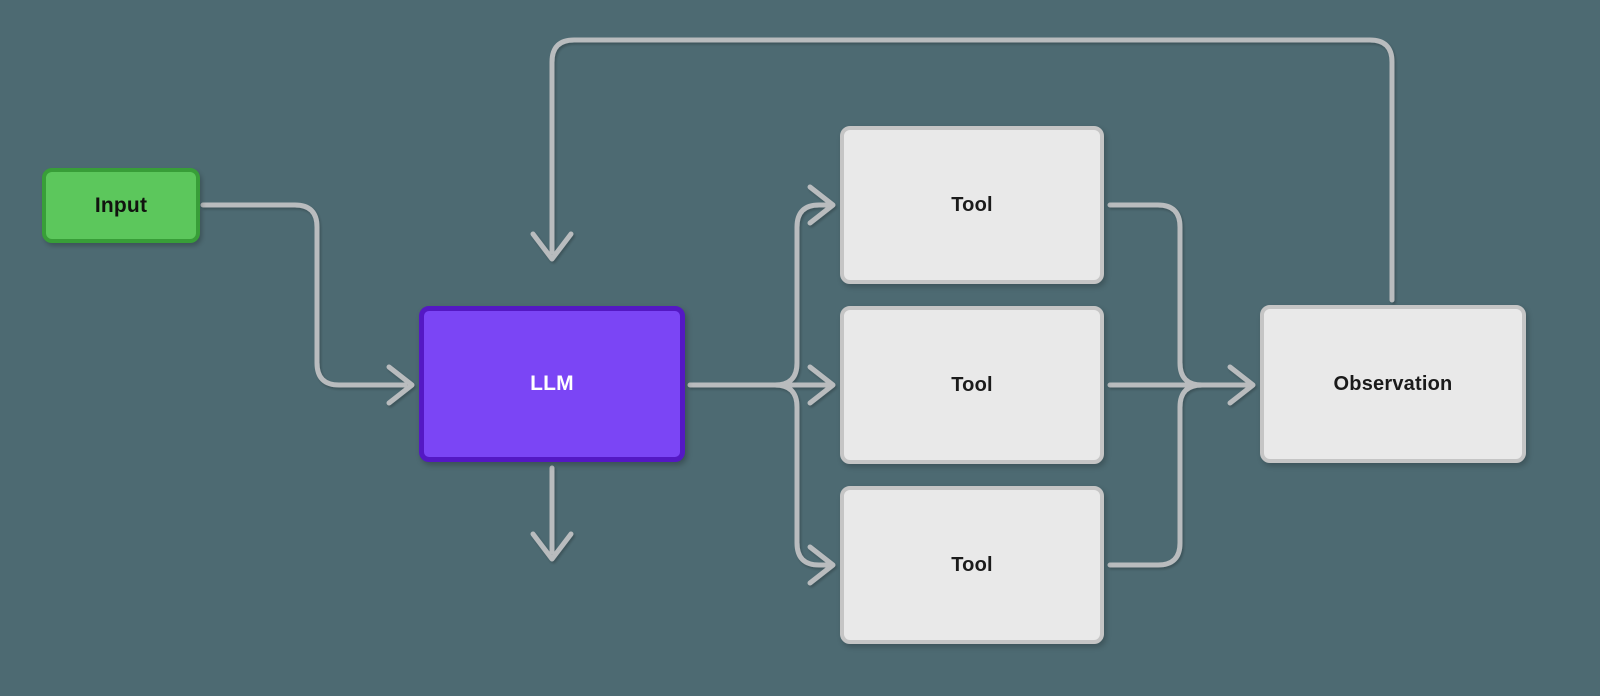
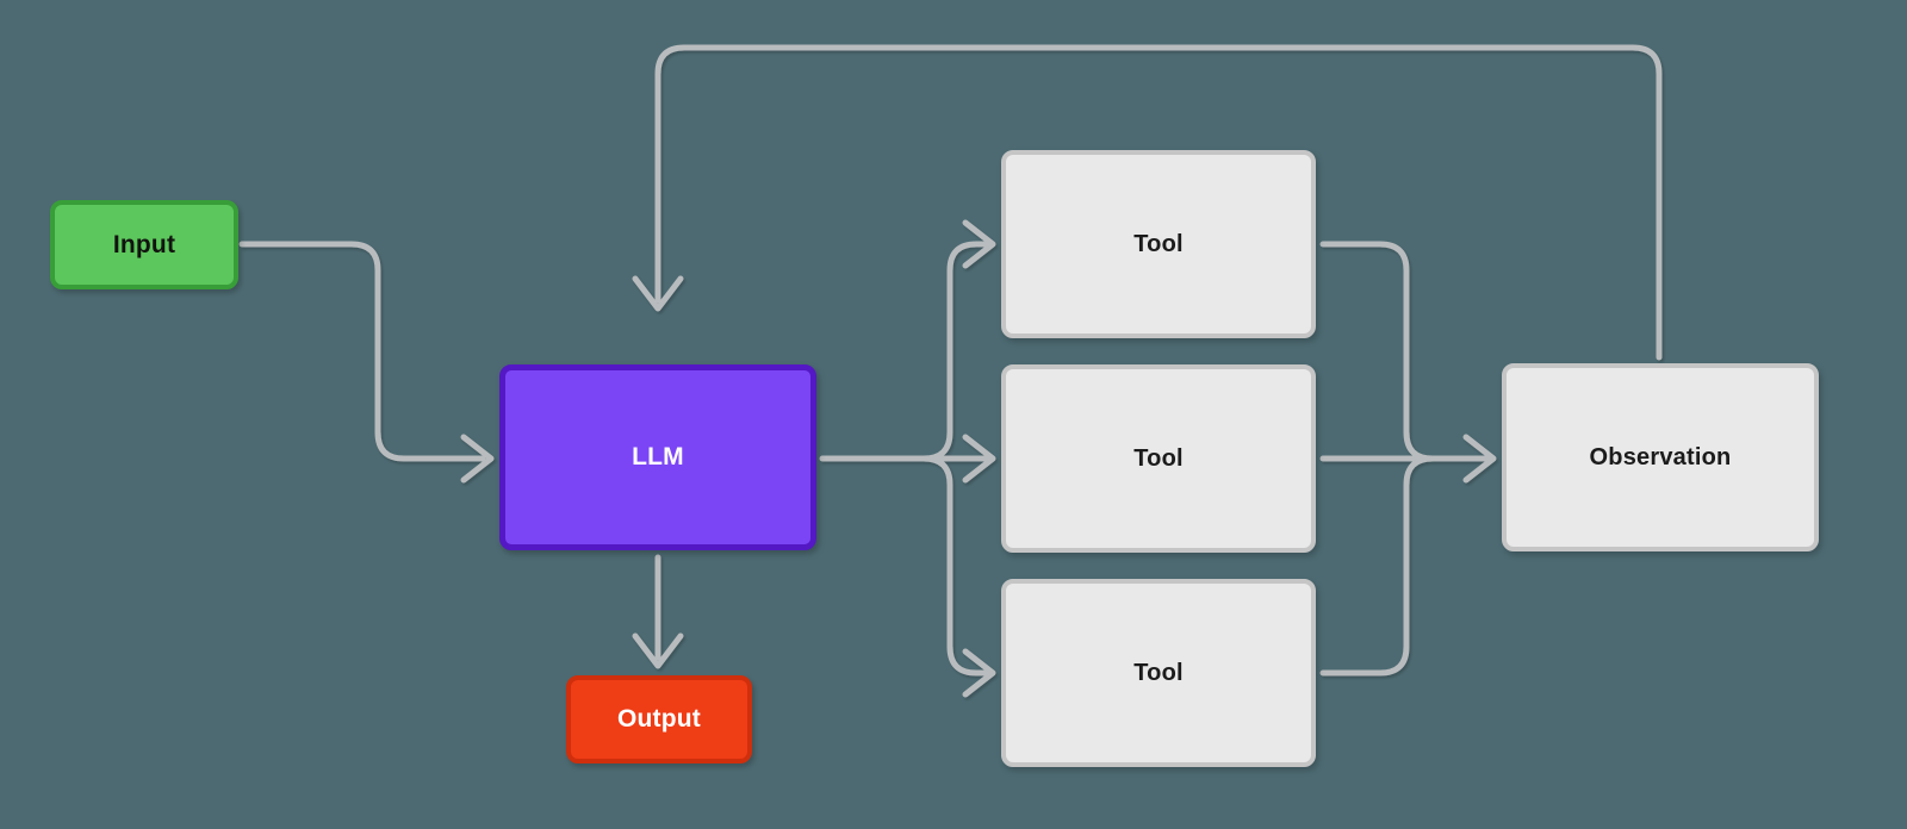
  Input
  LLM
+ Output
  Tool
  Tool
  Tool
  Observation
